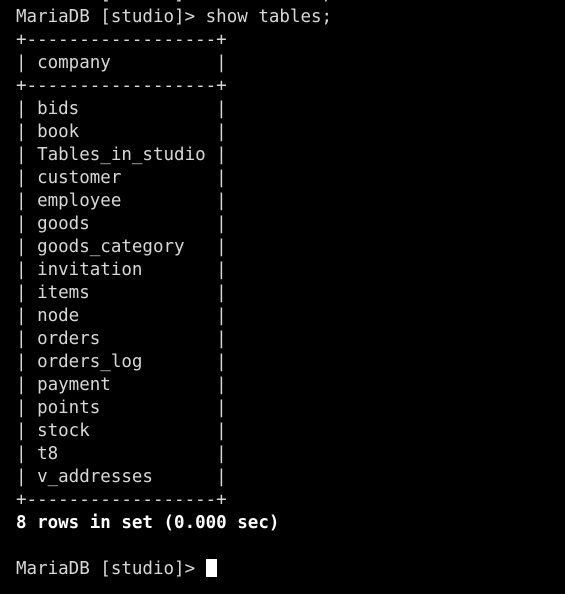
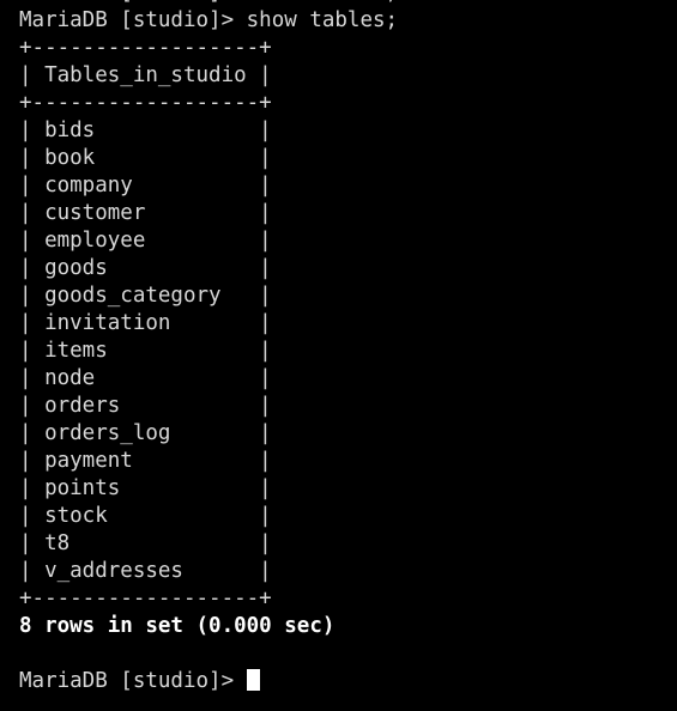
  MariaDB [studio]> show tables;
  +------------------+
- | company |
+ | Tables_in_studio |
  +------------------+
  | bids |
  | book |
- | Tables_in_studio |
+ | company |
  | customer |
  | employee |
  | goods |
  | goods_category |
  | invitation |
  | items |
  | node |
  | orders |
  | orders_log |
  | payment |
  | points |
  | stock |
  | t8 |
  | v_addresses |
  +------------------+
  8 rows in set (0.000 sec)
  MariaDB [studio]>
